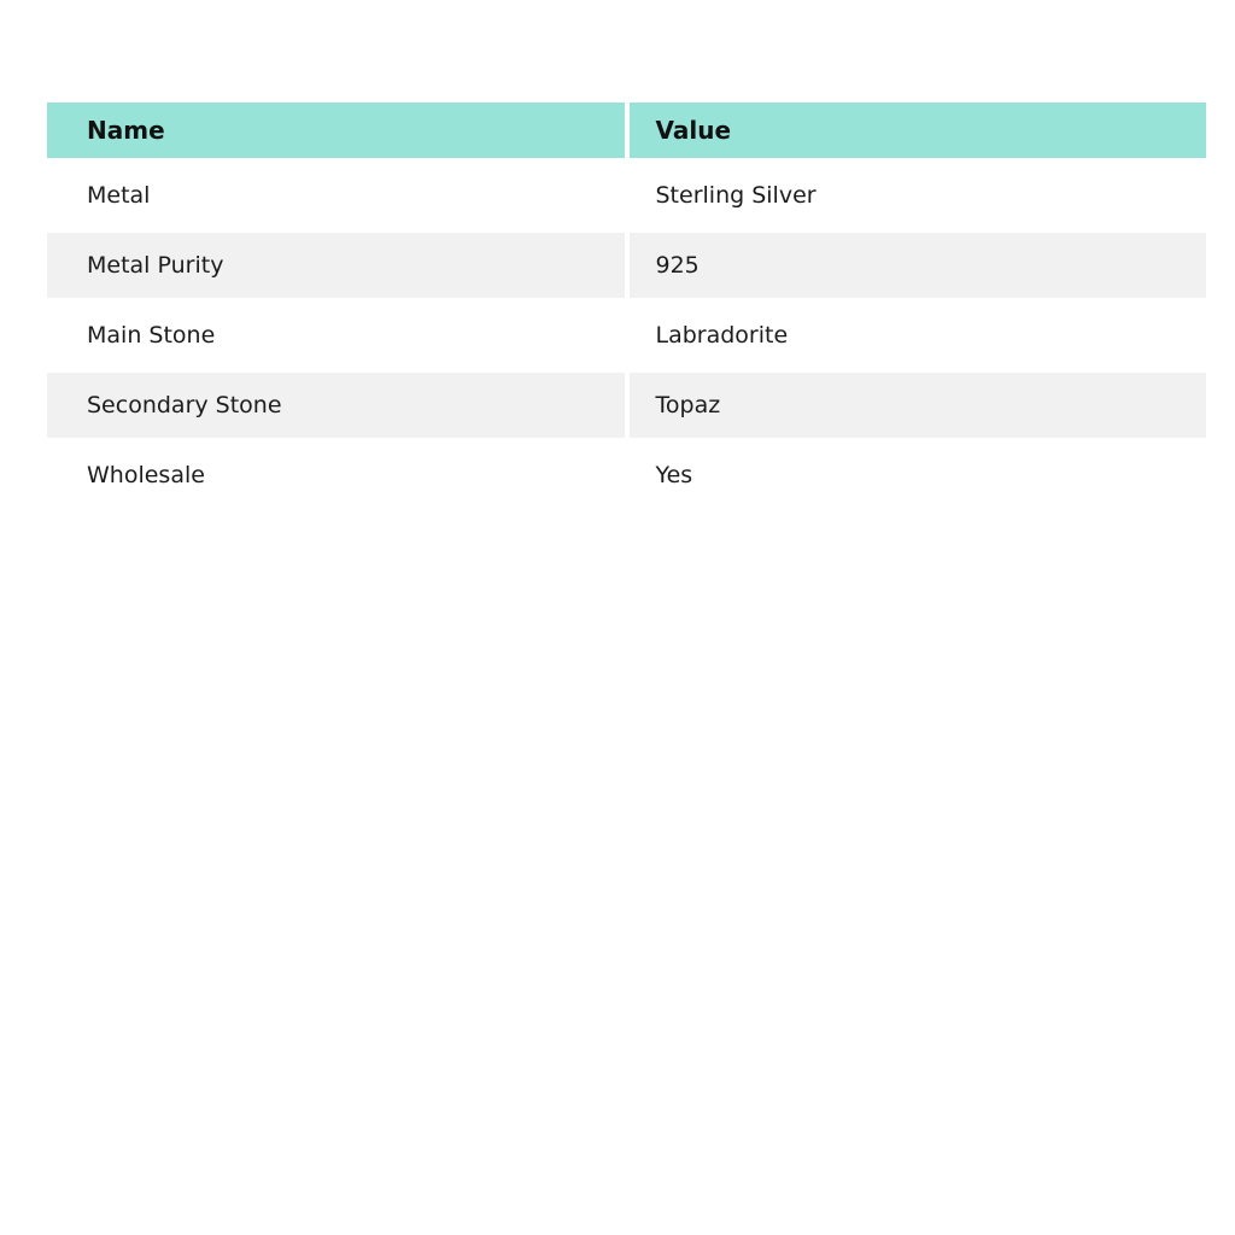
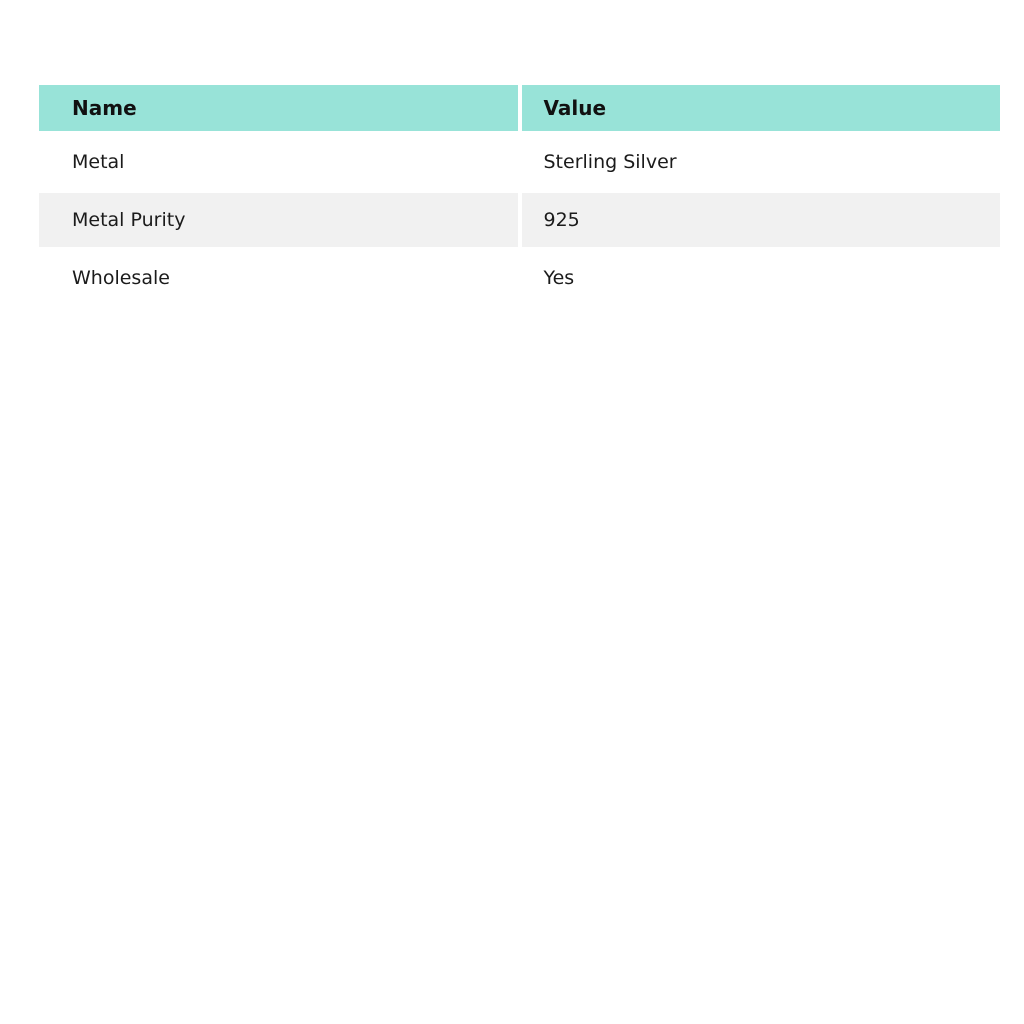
  Name	Value
  Metal	Sterling Silver
  Metal Purity	925
- Main Stone	Labradorite
- Secondary Stone	Topaz
  Wholesale	Yes
